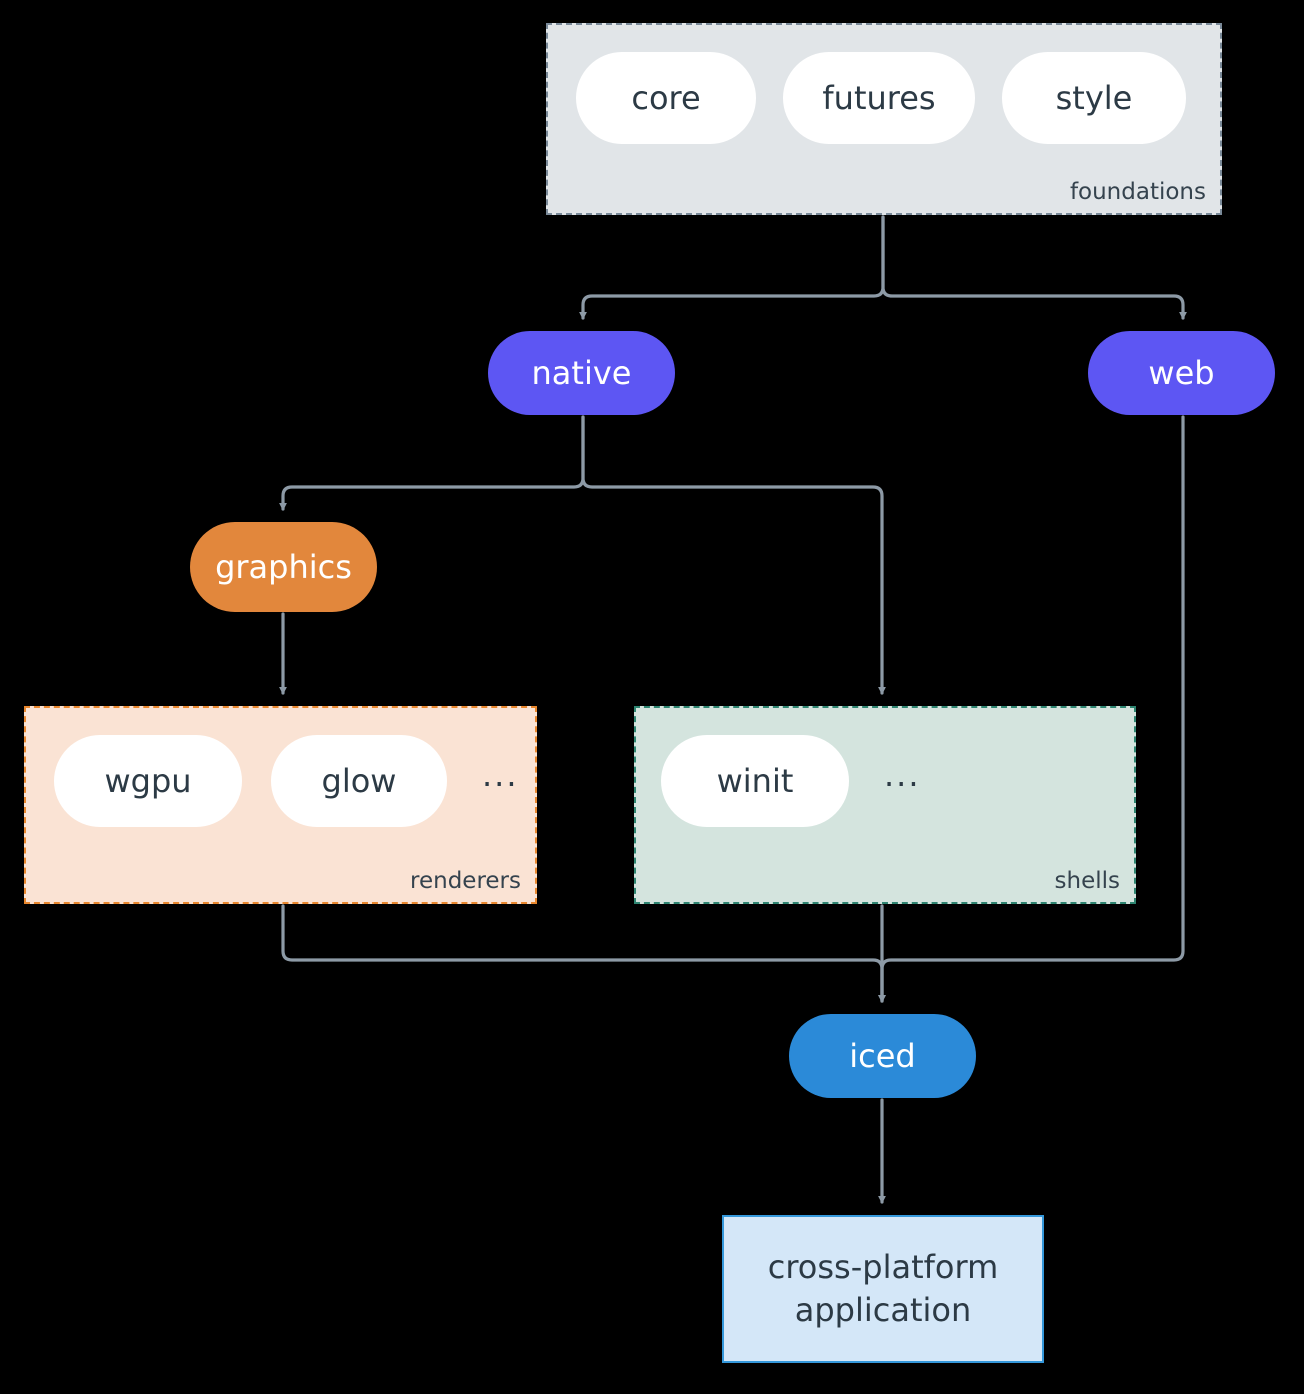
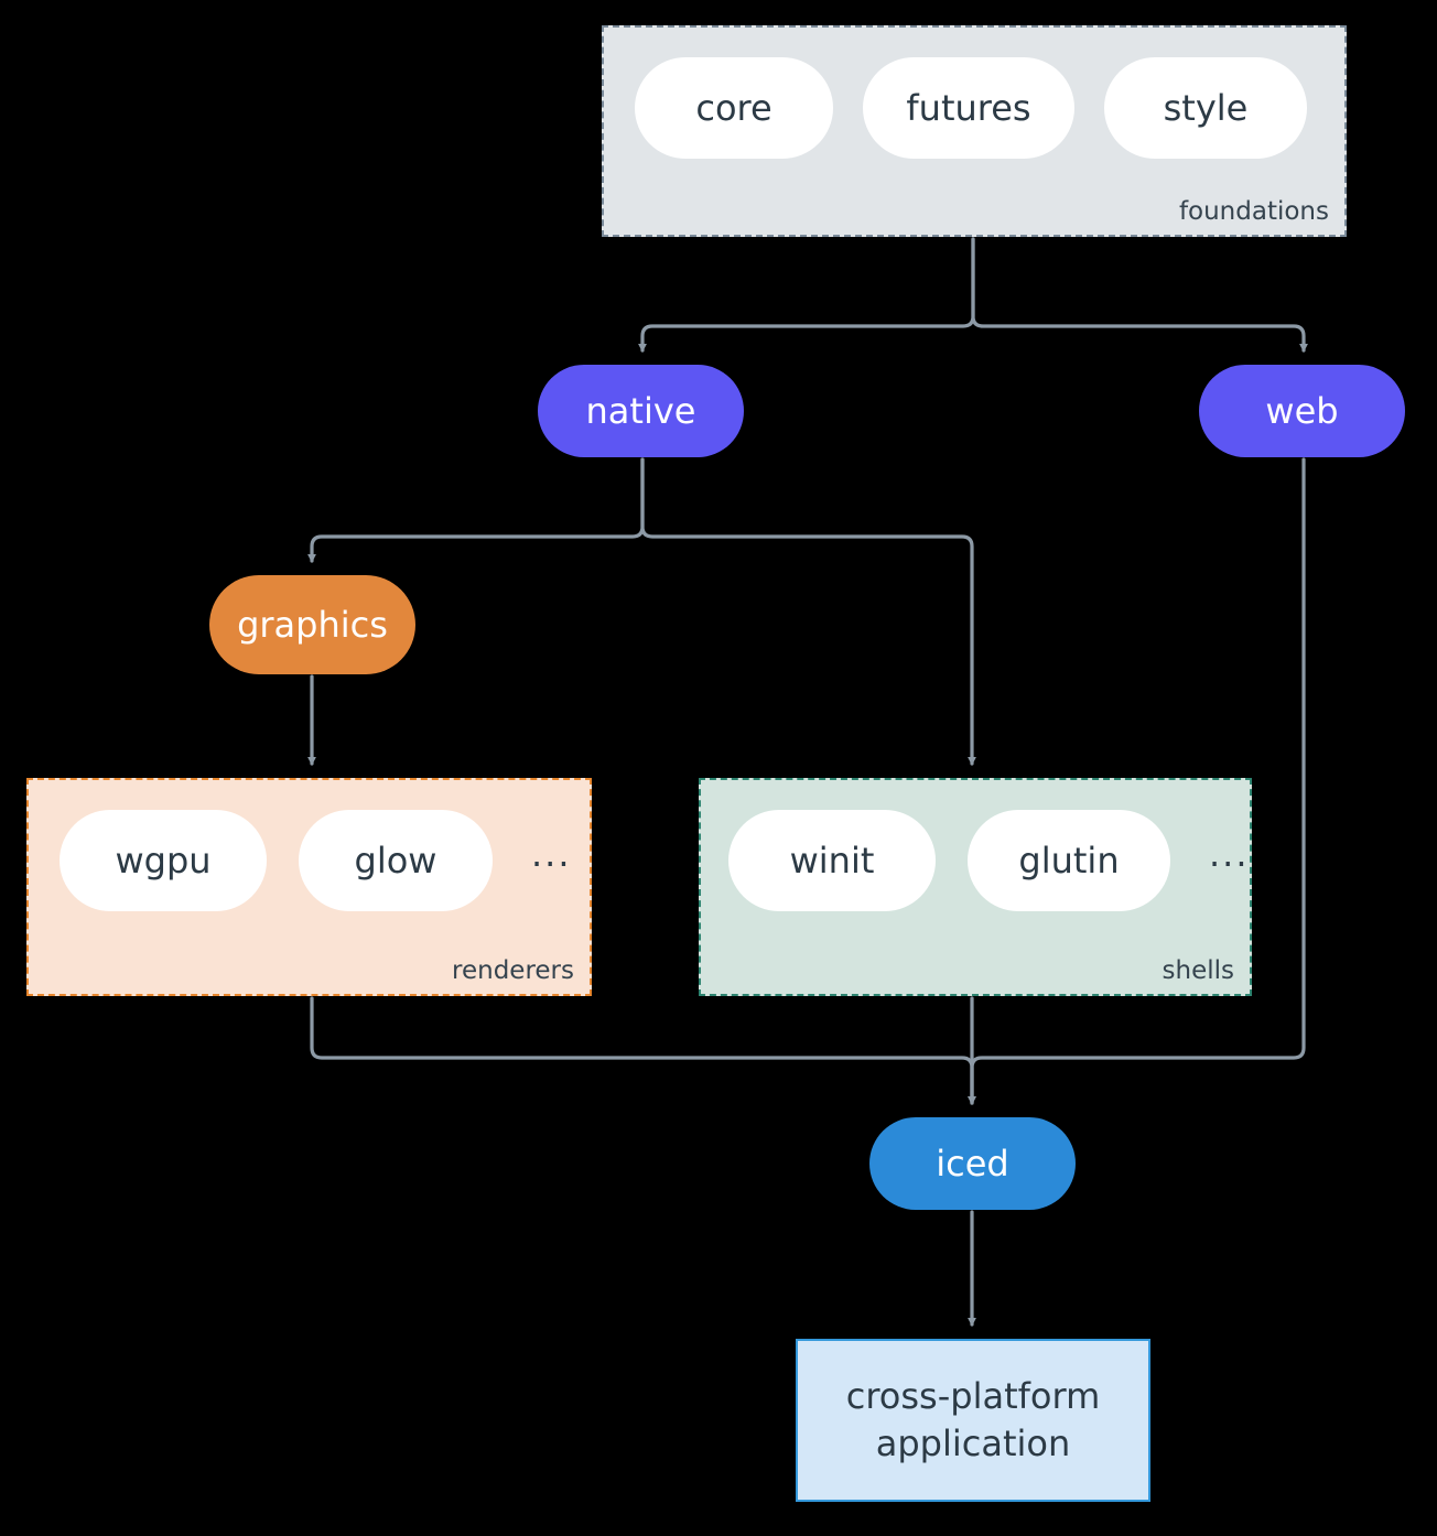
  core
  futures
  style
  foundations
  native
  web
  graphics
  wgpu
  glow
  ...
  renderers
  winit
+ glutin
  ...
  shells
  iced
  cross-platform
  application
